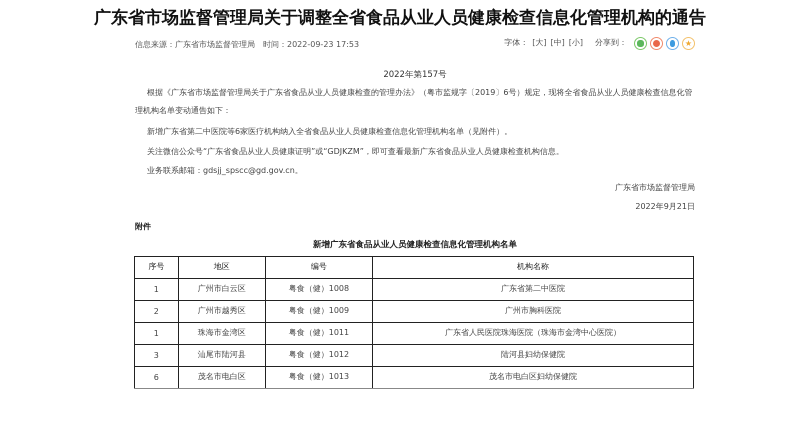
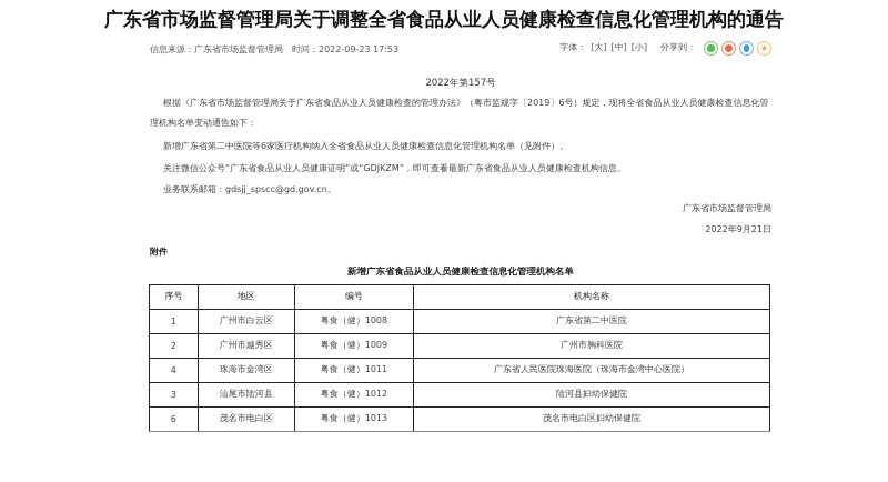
  广东省市场监督管理局关于调整全省食品从业人员健康检查信息化管理机构的通告
  信息来源：广东省市场监督管理局 时间：2022-09-23 17:53
  字体：
  [大]
  [中]
  [小]
  分享到：
  ★
  2022年第157号
  根据《广东省市场监督管理局关于广东省食品从业人员健康检查的管理办法》（粤市监规字〔2019〕6号）规定，现将全省食品从业人员健康检查信息化管理机构名单变动通告如下：
  新增广东省第二中医院等6家医疗机构纳入全省食品从业人员健康检查信息化管理机构名单（见附件）。
  关注微信公众号“广东省食品从业人员健康证明”或“GDJKZM”，即可查看最新广东省食品从业人员健康检查机构信息。
  业务联系邮箱：gdsjj_spscc@gd.gov.cn。
  广东省市场监督管理局
  2022年9月21日
  附件
  新增广东省食品从业人员健康检查信息化管理机构名单
  序号	地区	编号	机构名称
  1	广州市白云区	粤食（健）1008	广东省第二中医院
  2	广州市越秀区	粤食（健）1009	广州市胸科医院
- 1	珠海市金湾区	粤食（健）1011	广东省人民医院珠海医院（珠海市金湾中心医院）
+ 4	珠海市金湾区	粤食（健）1011	广东省人民医院珠海医院（珠海市金湾中心医院）
  3	汕尾市陆河县	粤食（健）1012	陆河县妇幼保健院
  6	茂名市电白区	粤食（健）1013	茂名市电白区妇幼保健院
